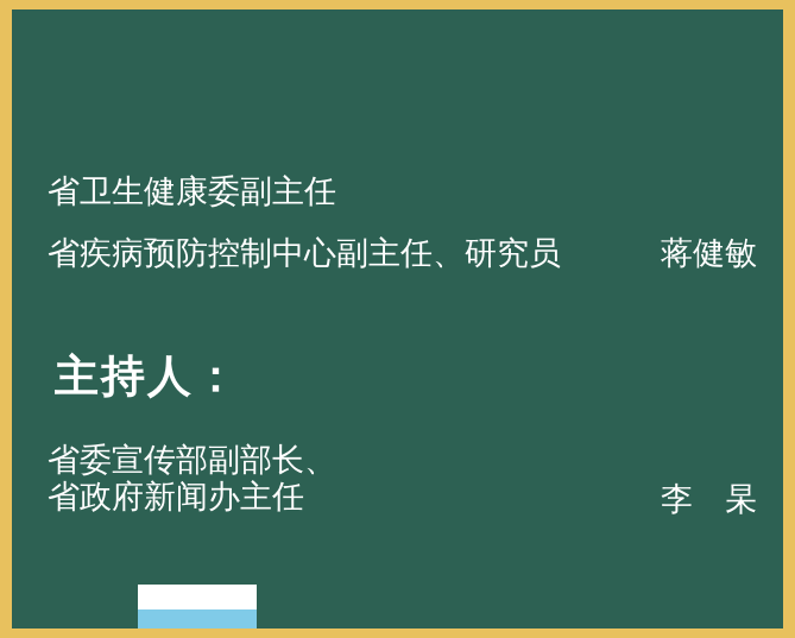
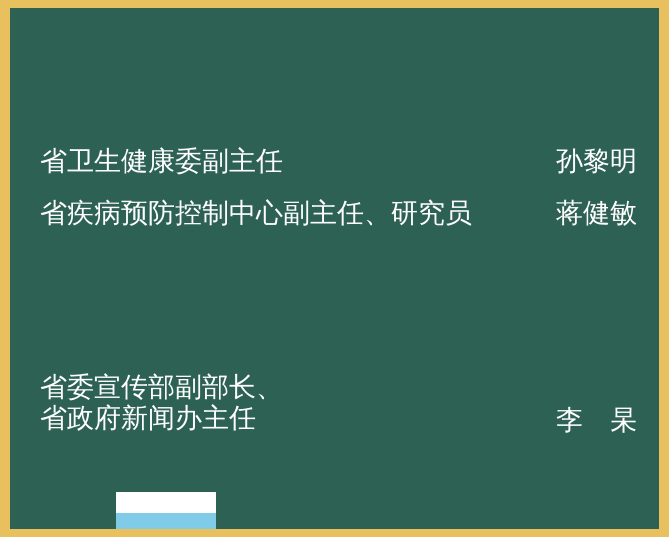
  省卫生健康委副主任
+ 孙黎明
  省疾病预防控制中心副主任、研究员
  蒋健敏
- 主持人：
  省委宣传部副部长、
  省政府新闻办主任
  李 杲
